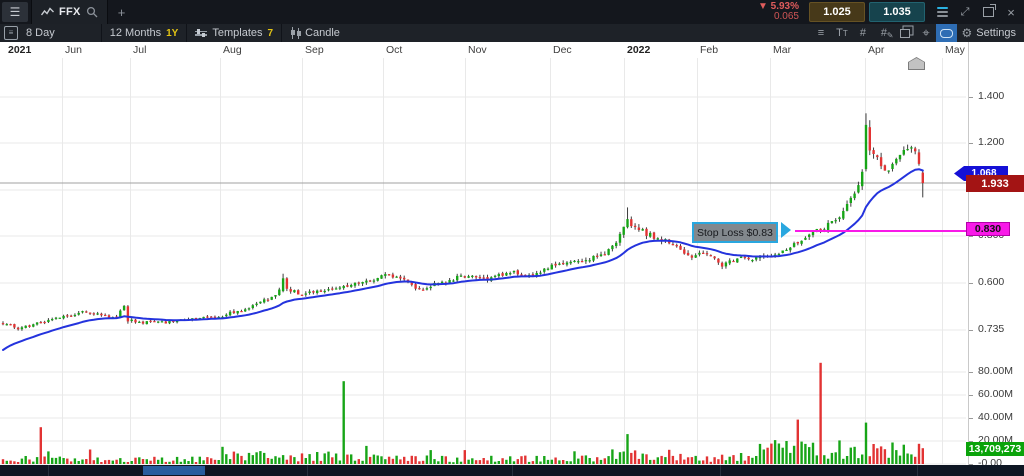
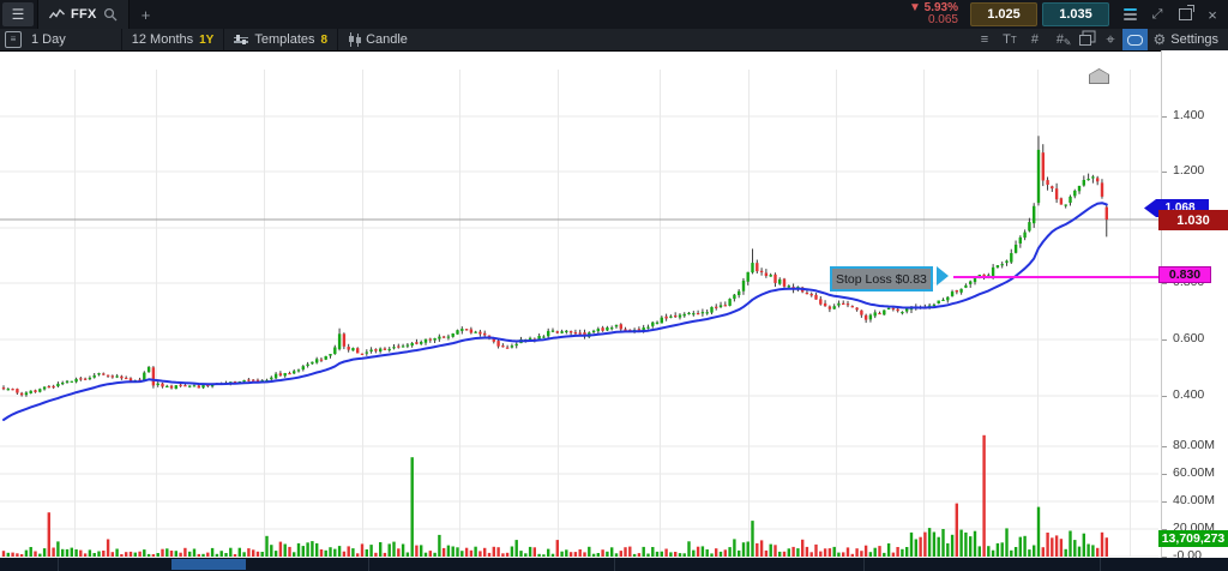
  ☰
  FFX
  +
  ▼ 5.93%
  0.065
  1.025
  1.035
  ⤢
  ×
  ≡
- 8 Day
+ 1 Day
  12 Months
  1Y
  Templates
- 7
+ 8
  Candle
  ≡
  TT
  #
  #
  ✎
  ⌖
  ⚙
  Settings
- 2021
- Jun
- Jul
- Aug
- Sep
- Oct
- Nov
- Dec
- 2022
- Feb
- Mar
- Apr
- May
  1.400
  1.200
  0.600
- 0.735
+ 0.400
  80.00M
  60.00M
  40.00M
  20.00M
  -0.00
  Stop Loss $0.83
  1.068
- 1.933
+ 1.030
  0.830
  13,709,273
